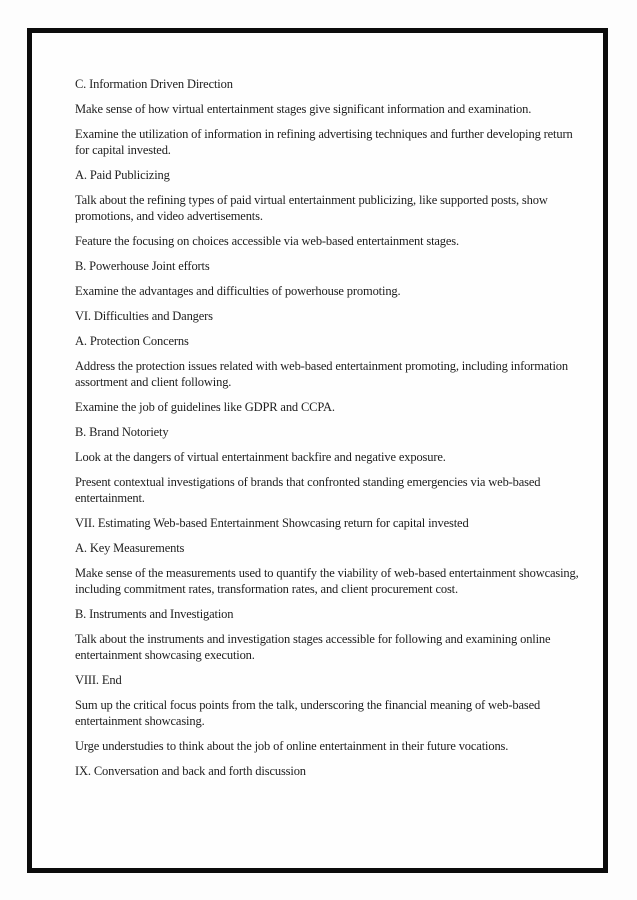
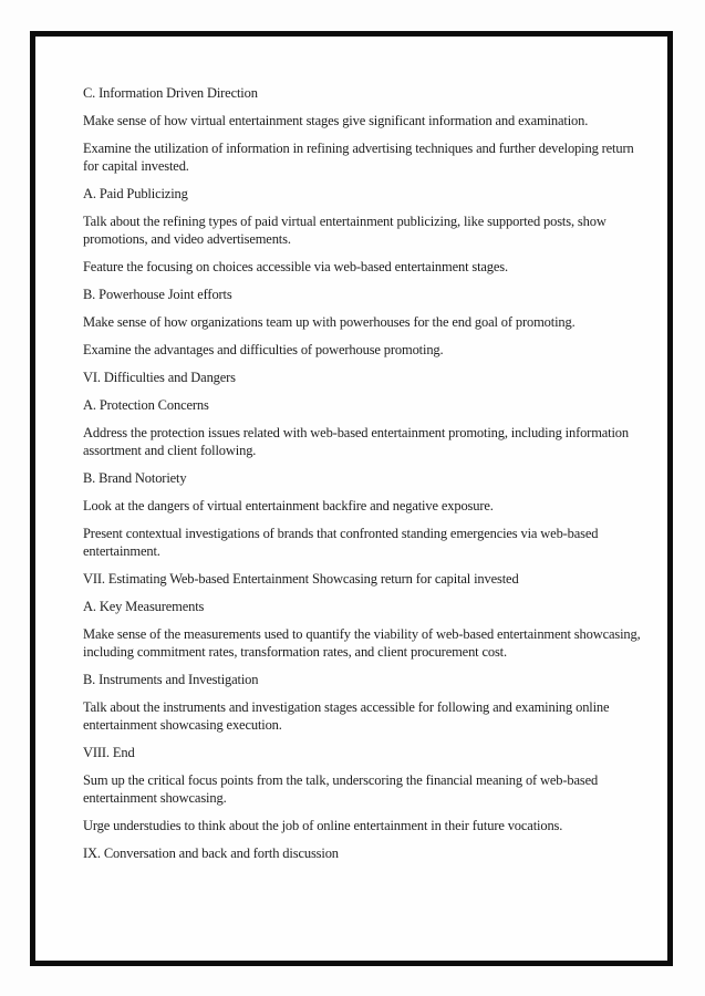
  C. Information Driven Direction
  Make sense of how virtual entertainment stages give significant information and examination.
  Examine the utilization of information in refining advertising techniques and further developing return for capital invested.
  A. Paid Publicizing
  Talk about the refining types of paid virtual entertainment publicizing, like supported posts, show promotions, and video advertisements.
  Feature the focusing on choices accessible via web-based entertainment stages.
  B. Powerhouse Joint efforts
+ Make sense of how organizations team up with powerhouses for the end goal of promoting.
  Examine the advantages and difficulties of powerhouse promoting.
  VI. Difficulties and Dangers
  A. Protection Concerns
  Address the protection issues related with web-based entertainment promoting, including information assortment and client following.
- Examine the job of guidelines like GDPR and CCPA.
  B. Brand Notoriety
  Look at the dangers of virtual entertainment backfire and negative exposure.
  Present contextual investigations of brands that confronted standing emergencies via web-based entertainment.
  VII. Estimating Web-based Entertainment Showcasing return for capital invested
  A. Key Measurements
  Make sense of the measurements used to quantify the viability of web-based entertainment showcasing, including commitment rates, transformation rates, and client procurement cost.
  B. Instruments and Investigation
  Talk about the instruments and investigation stages accessible for following and examining online entertainment showcasing execution.
  VIII. End
  Sum up the critical focus points from the talk, underscoring the financial meaning of web-based entertainment showcasing.
  Urge understudies to think about the job of online entertainment in their future vocations.
  IX. Conversation and back and forth discussion
